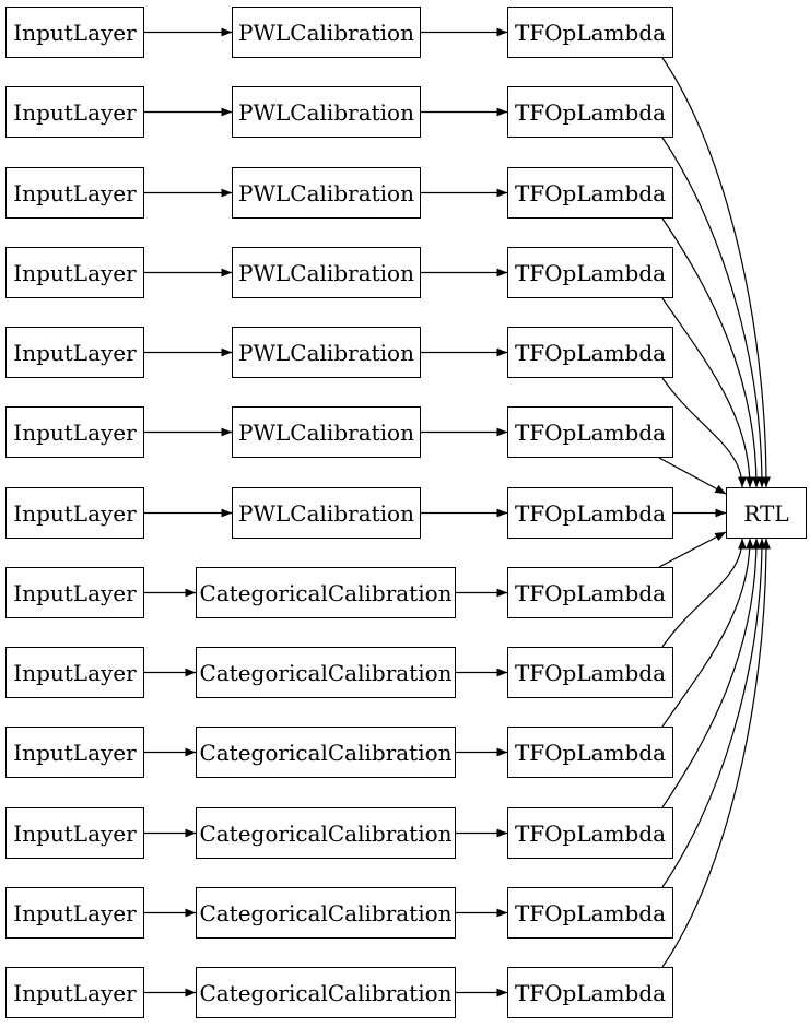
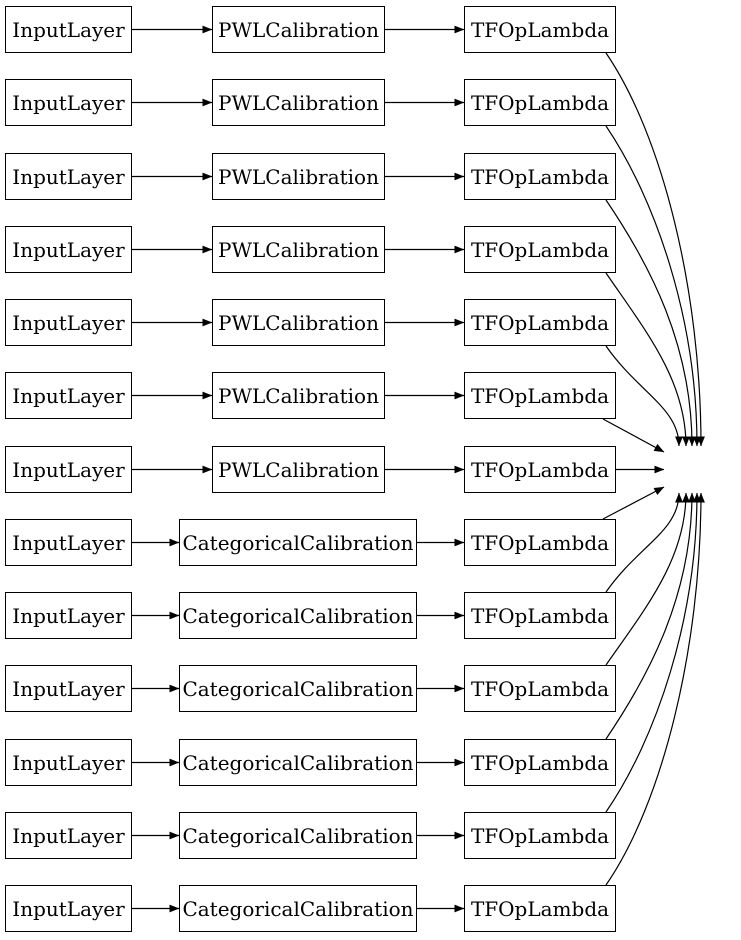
  InputLayer
  PWLCalibration
  TFOpLambda
  InputLayer
  PWLCalibration
  TFOpLambda
  InputLayer
  PWLCalibration
  TFOpLambda
  InputLayer
  PWLCalibration
  TFOpLambda
  InputLayer
  PWLCalibration
  TFOpLambda
  InputLayer
  PWLCalibration
  TFOpLambda
  InputLayer
  PWLCalibration
  TFOpLambda
  InputLayer
  CategoricalCalibration
  TFOpLambda
  InputLayer
  CategoricalCalibration
  TFOpLambda
  InputLayer
  CategoricalCalibration
  TFOpLambda
  InputLayer
  CategoricalCalibration
  TFOpLambda
  InputLayer
  CategoricalCalibration
  TFOpLambda
  InputLayer
  CategoricalCalibration
  TFOpLambda
- RTL
